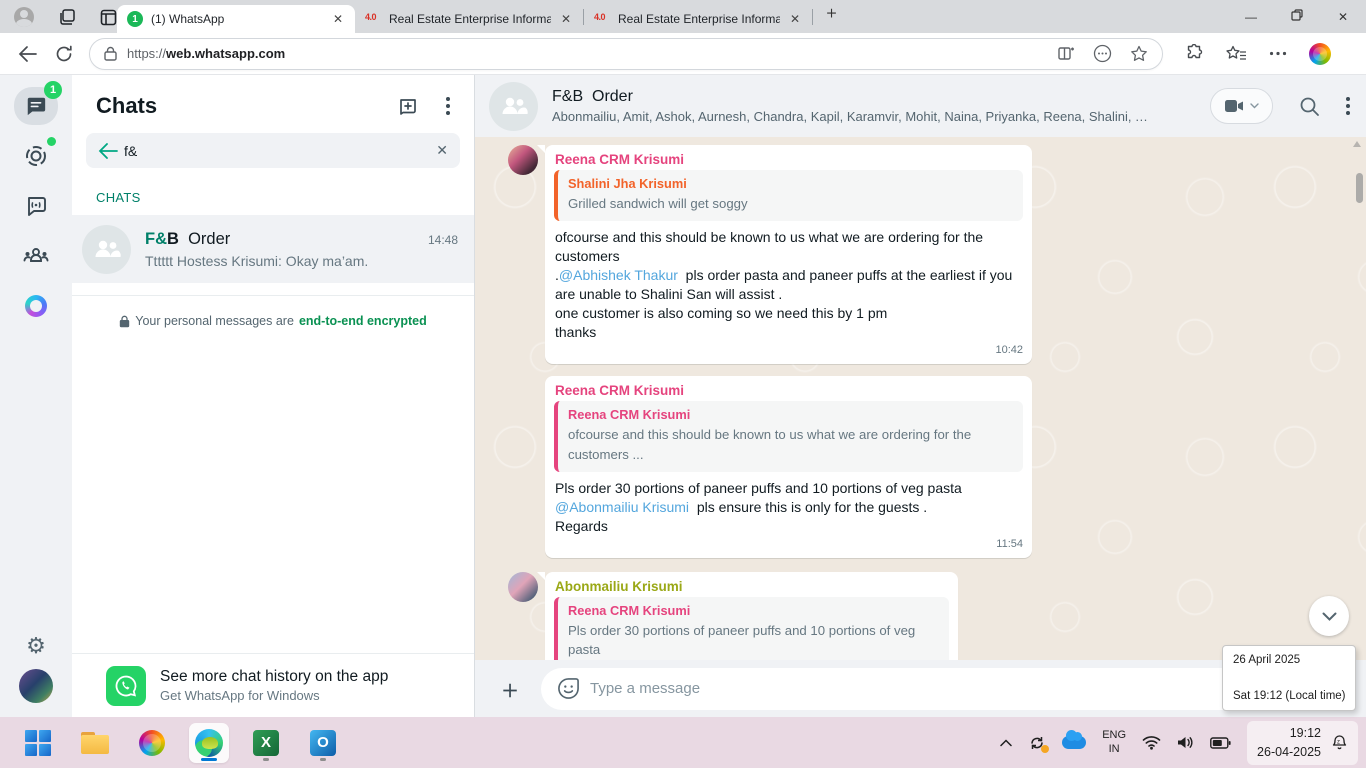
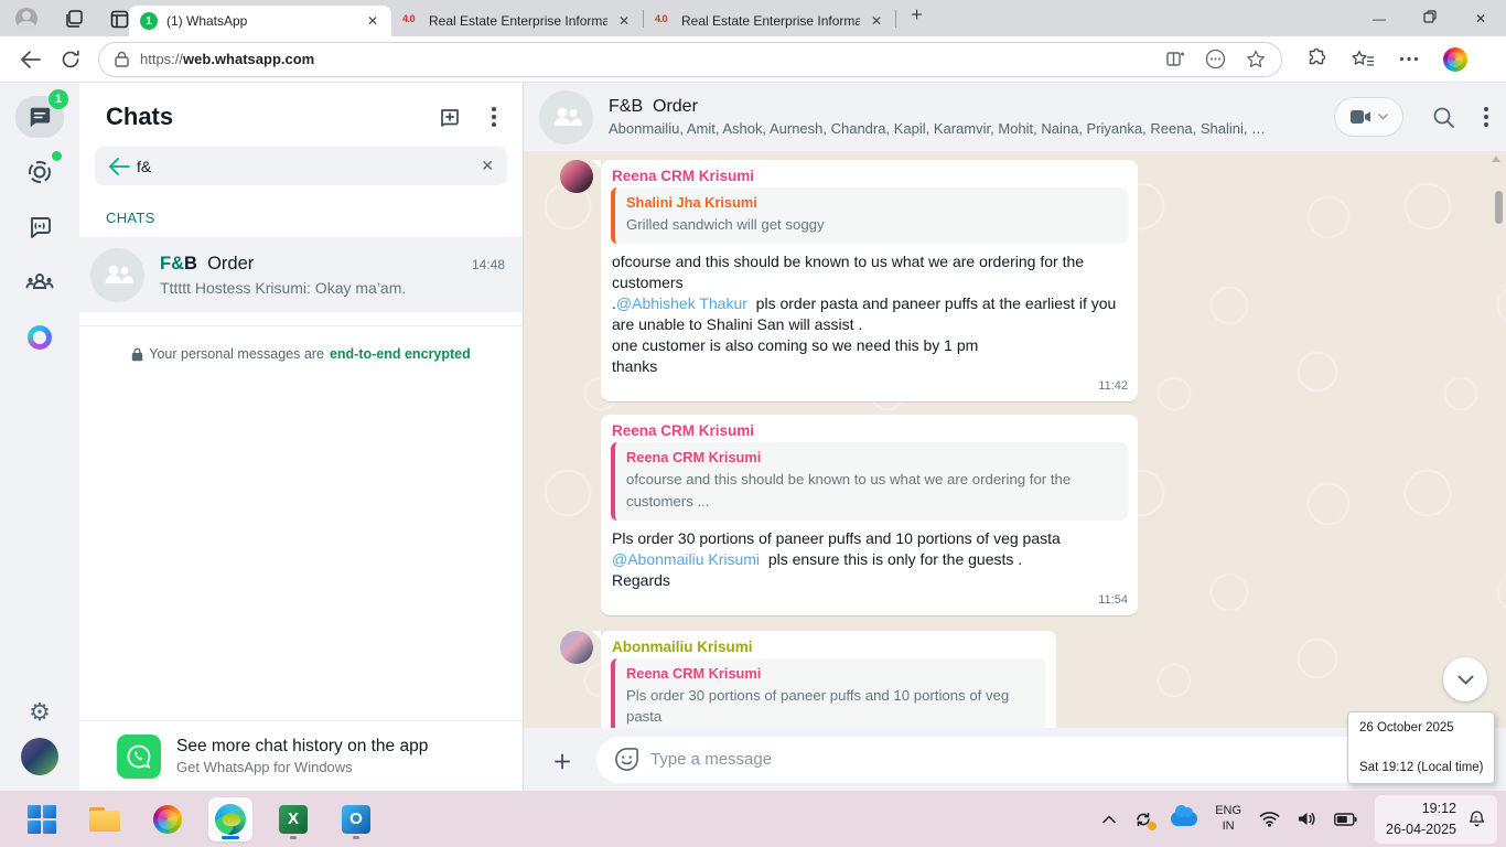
  1
  (1) WhatsApp
  ✕
  4.0
  Real Estate Enterprise Informa
  ✕
  4.0
  Real Estate Enterprise Informa
  ✕
  ＋
  —
  ✕
  https://web.whatsapp.com
  1
  ⚙
  Chats
  f&
  ✕
  CHATS
  F&B Order
  14:48
  Tttttt Hostess Krisumi: Okay ma’am.
  Your personal messages are
  end-to-end encrypted
  See more chat history on the app
  Get WhatsApp for Windows
  F&B Order
  Abonmailiu, Amit, Ashok, Aurnesh, Chandra, Kapil, Karamvir, Mohit, Naina, Priyanka, Reena, Shalini, Tttt
  Reena CRM Krisumi
  Shalini Jha Krisumi
  Grilled sandwich will get soggy
  ofcourse and this should be known to us what we are ordering for the customers
  .@Abhishek Thakur pls order pasta and paneer puffs at the earliest if you are unable to Shalini San will assist .
  one customer is also coming so we need this by 1 pm
  thanks
- 10:42
+ 11:42
  Reena CRM Krisumi
  Reena CRM Krisumi
  ofcourse and this should be known to us what we are ordering for the customers ...
  Pls order 30 portions of paneer puffs and 10 portions of veg pasta
  @Abonmailiu Krisumi pls ensure this is only for the guests .
  Regards
  11:54
  Abonmailiu Krisumi
  Reena CRM Krisumi
  Pls order 30 portions of paneer puffs and 10 portions of veg pasta
  ＋
  Type a message
- 26 April 2025
+ 26 October 2025
  Sat 19:12 (Local time)
  X
  O
  ENG
  IN
  19:12
  26-04-2025
